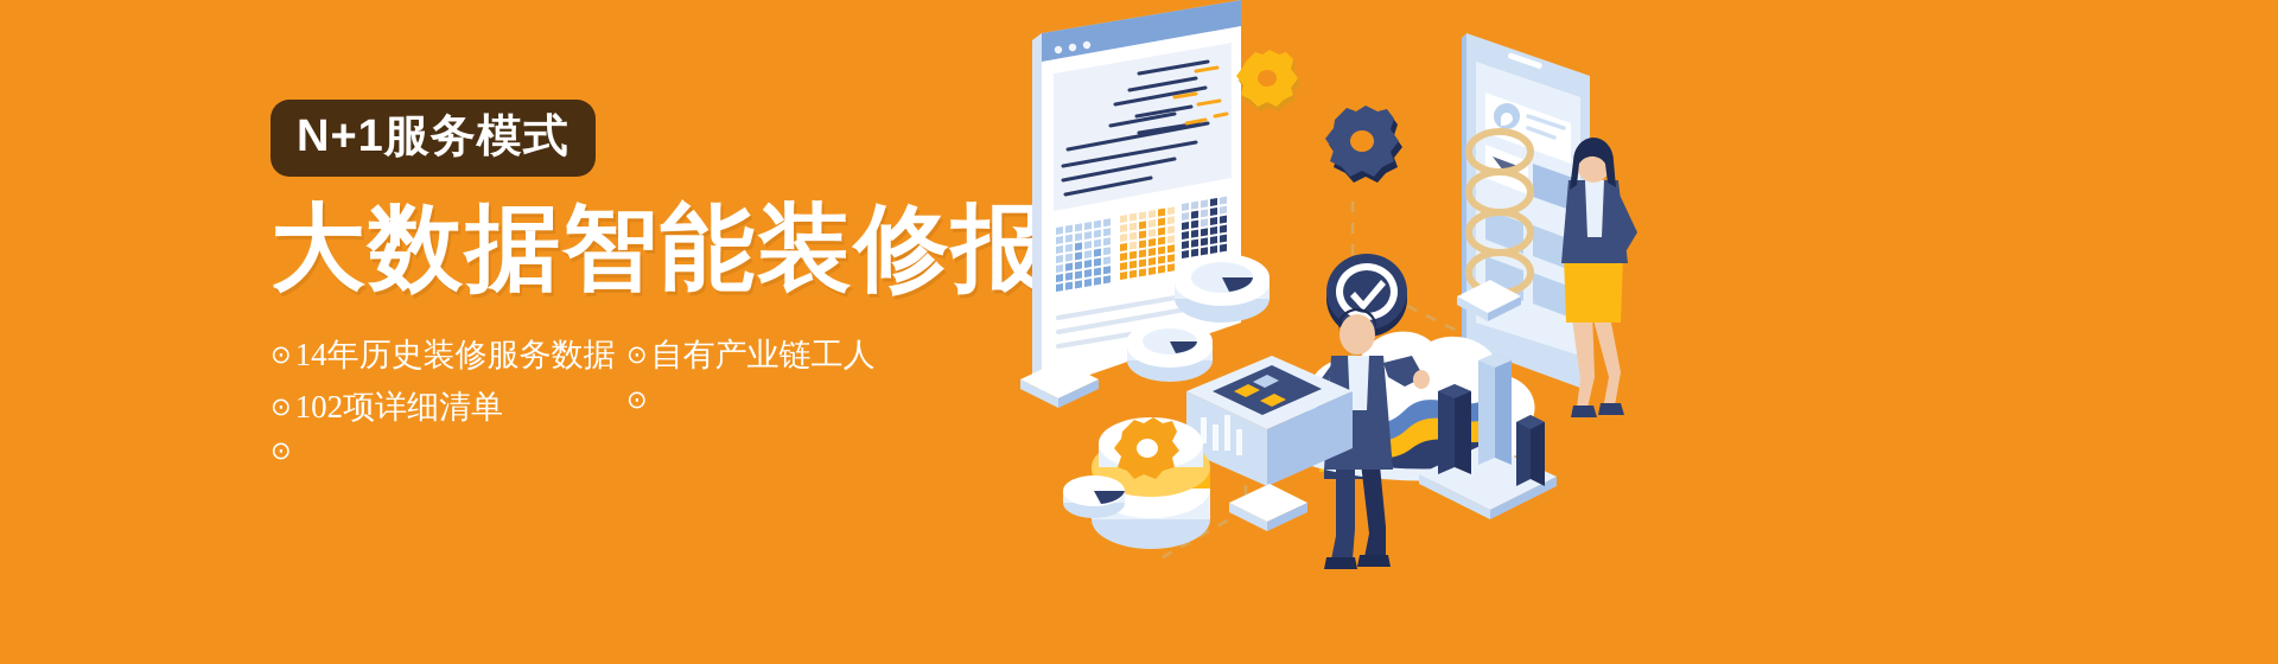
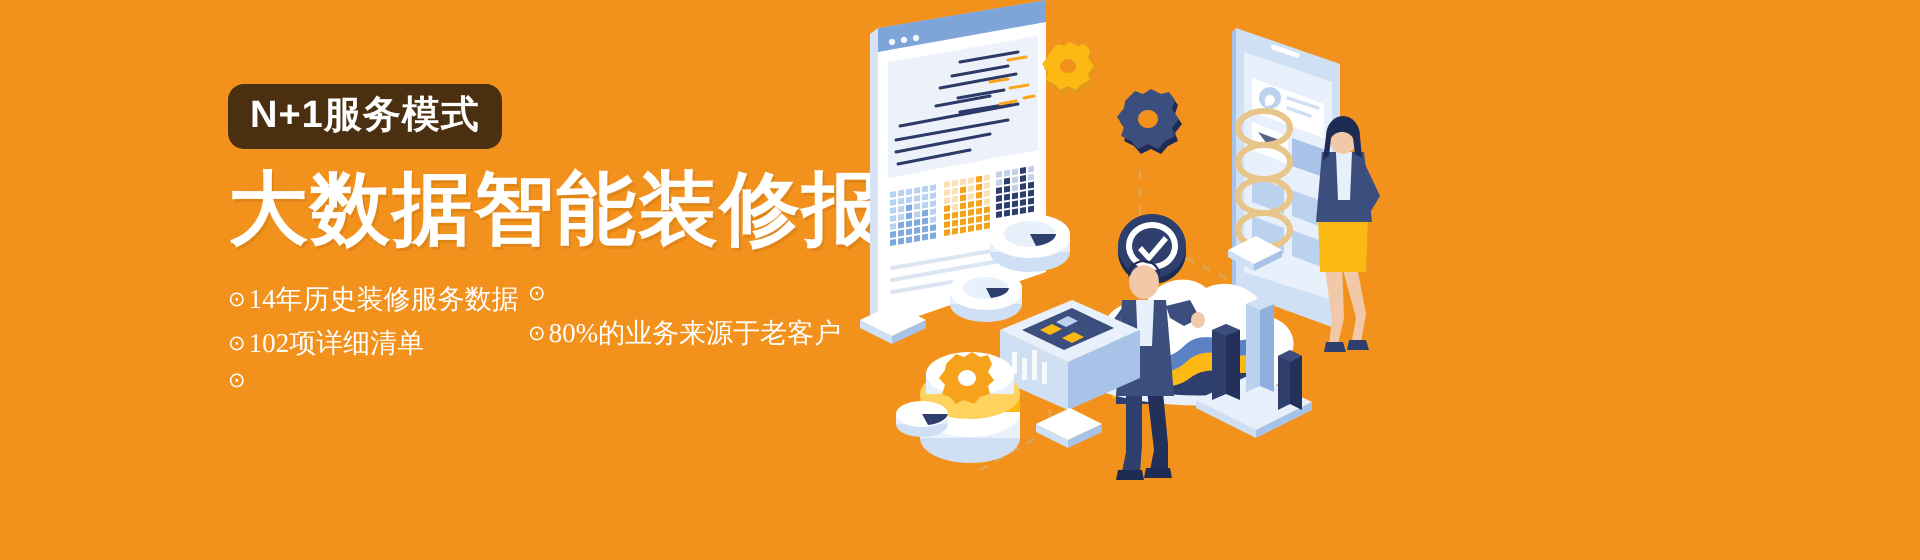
  N+1服务模式
  大数据智能装修报
  ⊙
  14年历史装修服务数据
  ⊙
  102项详细清单
  ⊙
  ⊙
- 自有产业链工人
  ⊙
+ 80%的业务来源于老客户
